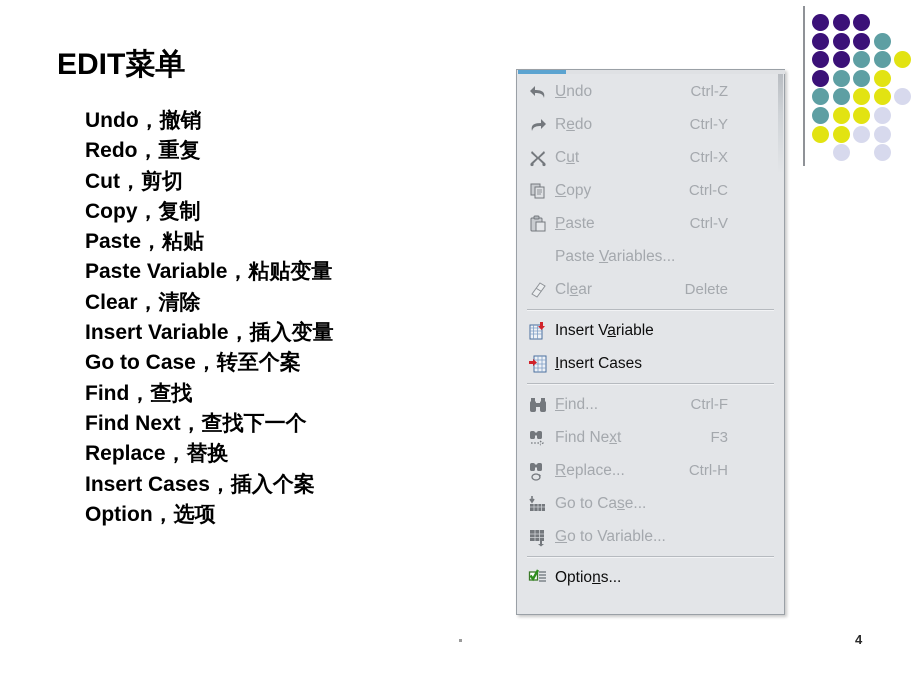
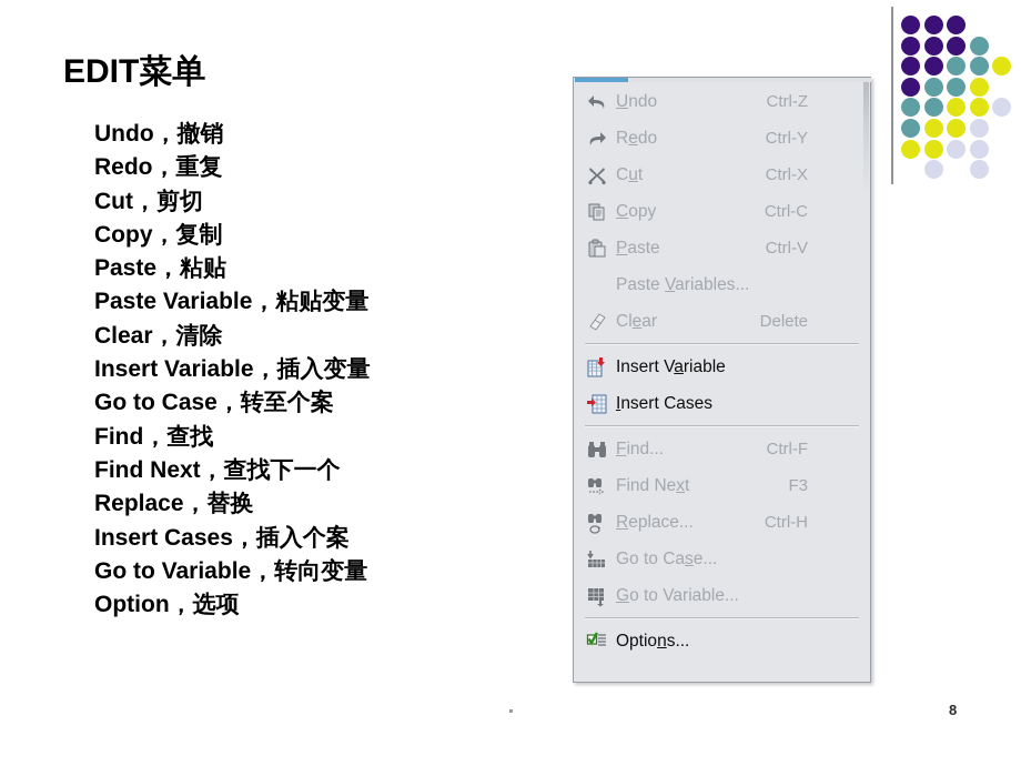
  EDIT菜单
  Undo，撤销
  Redo，重复
  Cut，剪切
  Copy，复制
  Paste，粘贴
  Paste Variable，粘贴变量
  Clear，清除
  Insert Variable，插入变量
  Go to Case，转至个案
  Find，查找
  Find Next，查找下一个
  Replace，替换
  Insert Cases，插入个案
+ Go to Variable，转向变量
  Option，选项
  Undo
  Ctrl-Z
  Redo
  Ctrl-Y
  Cut
  Ctrl-X
  Copy
  Ctrl-C
  Paste
  Ctrl-V
  Paste Variables...
  Clear
  Delete
  Insert Variable
  Insert Cases
  Find...
  Ctrl-F
  Find Next
  F3
  Replace...
  Ctrl-H
  Go to Case...
  Go to Variable...
  Options...
- 4
+ 8
